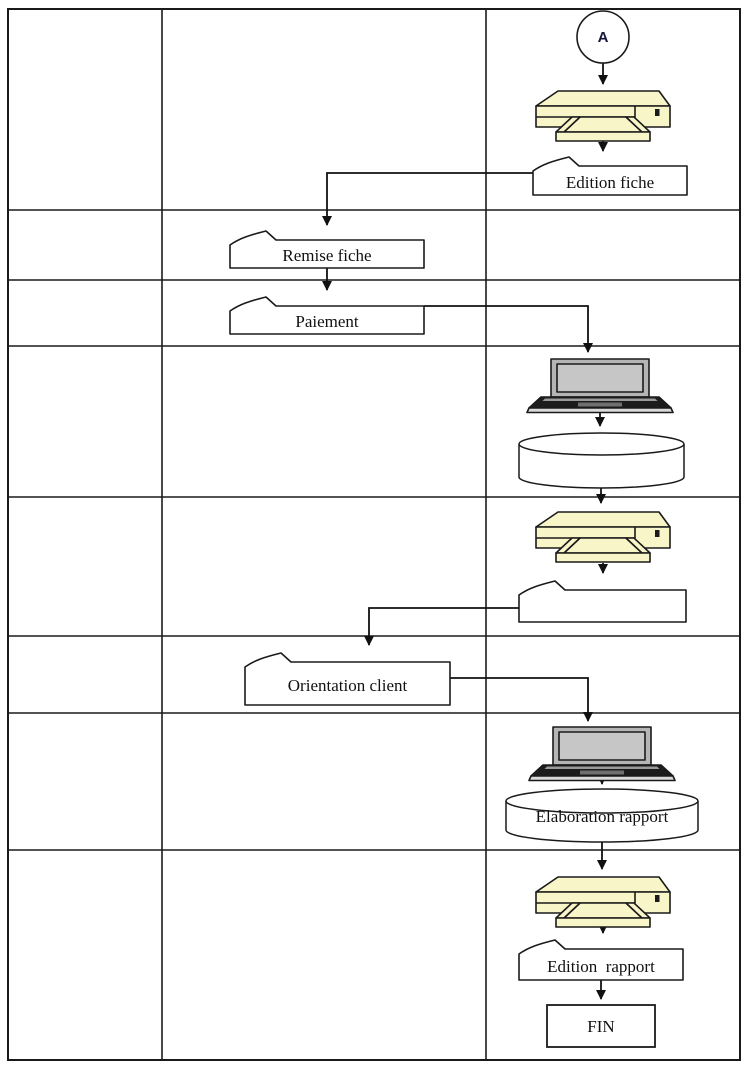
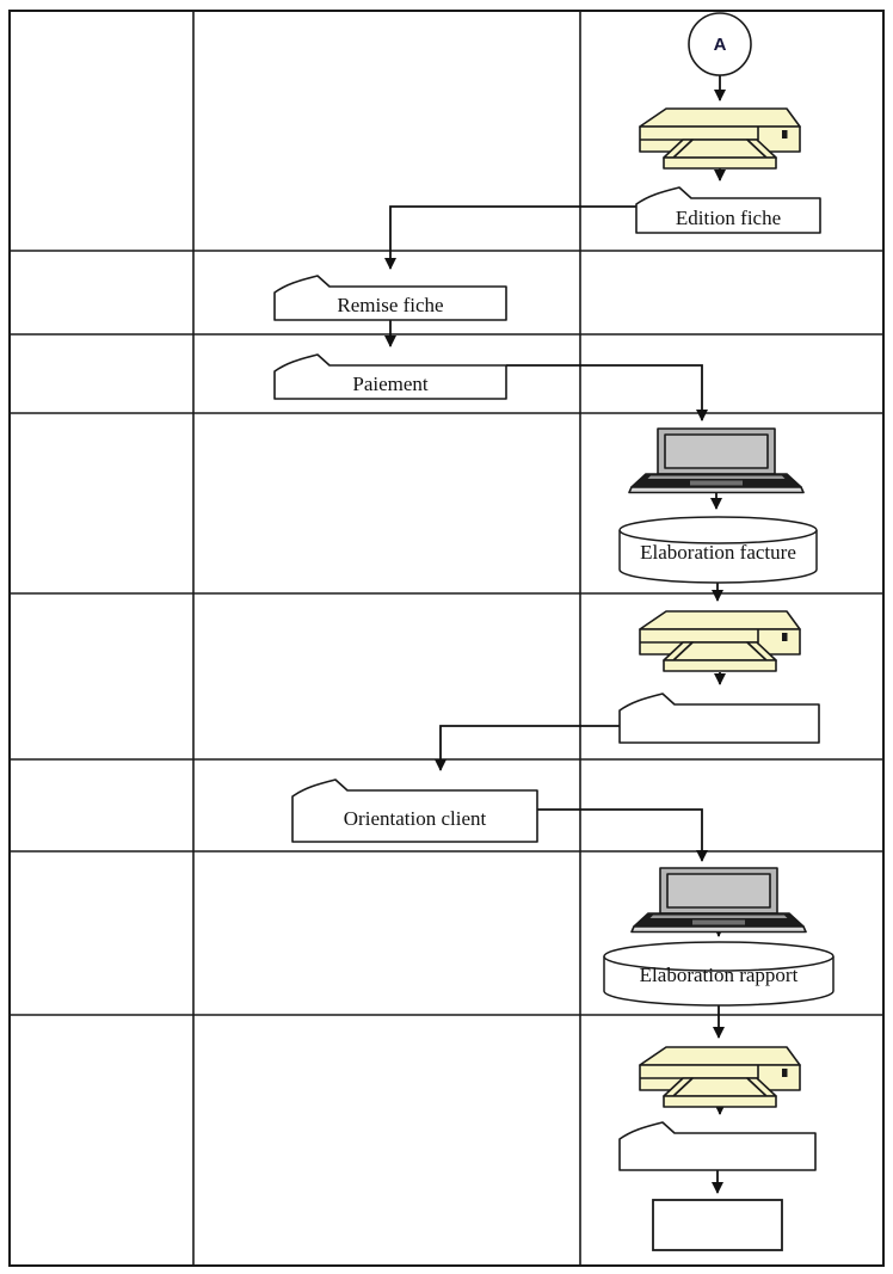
  A
  Edition fiche
  Remise fiche
  Paiement
+ Elaboration facture
  Orientation client
  Elaboration rapport
- Edition rapport
- FIN
